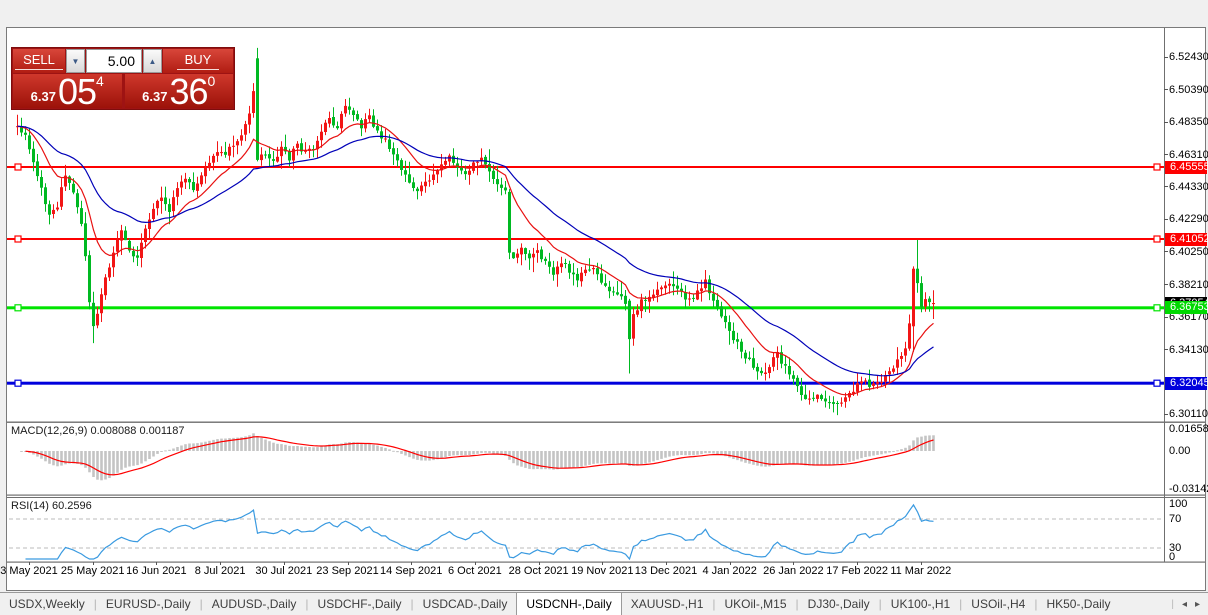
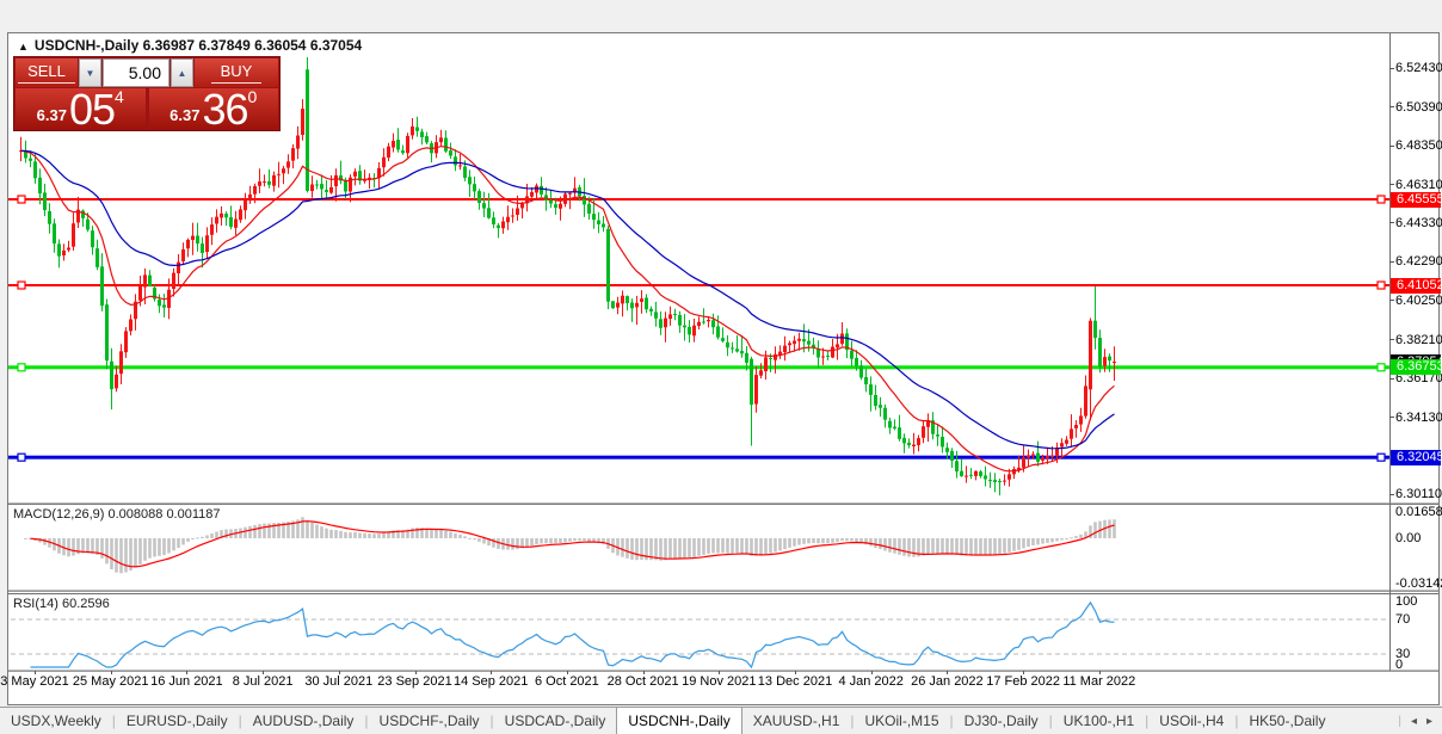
+ ▲ USDCNH-,Daily 6.36987 6.37849 6.36054 6.37054
  SELL
  ▼
  5.00
  ▲
  BUY
  6.37
  05
  4
  6.37
  36
  0
  MACD(12,26,9) 0.008088 0.001187
  RSI(14) 60.2596
  6.52430
  6.50390
  6.48350
  6.46310
  6.44330
  6.42290
  6.40250
  6.38210
  6.36170
  6.34130
  6.30110
  6.45555
  6.41052
  6.36753
  6.32045
  0.01658
  0.00
  -0.0314
  100
  70
  30
  0
  3 May 2021
  25 May 2021
  16 Jun 2021
  8 Jul 2021
  30 Jul 2021
  23 Sep 2021
  14 Sep 2021
  6 Oct 2021
  28 Oct 2021
  19 Nov 2021
  13 Dec 2021
  4 Jan 2022
  26 Jan 2022
  17 Feb 2022
  11 Mar 2022
  USDX,Weekly
  |
  EURUSD-,Daily
  |
  AUDUSD-,Daily
  |
  USDCHF-,Daily
  |
  USDCAD-,Daily
  USDCNH-,Daily
  XAUUSD-,H1
  |
  UKOil-,M15
  |
  DJ30-,Daily
  |
  UK100-,H1
  |
  USOil-,H4
  |
  HK50-,Daily
  |
  ◂
  ▸
